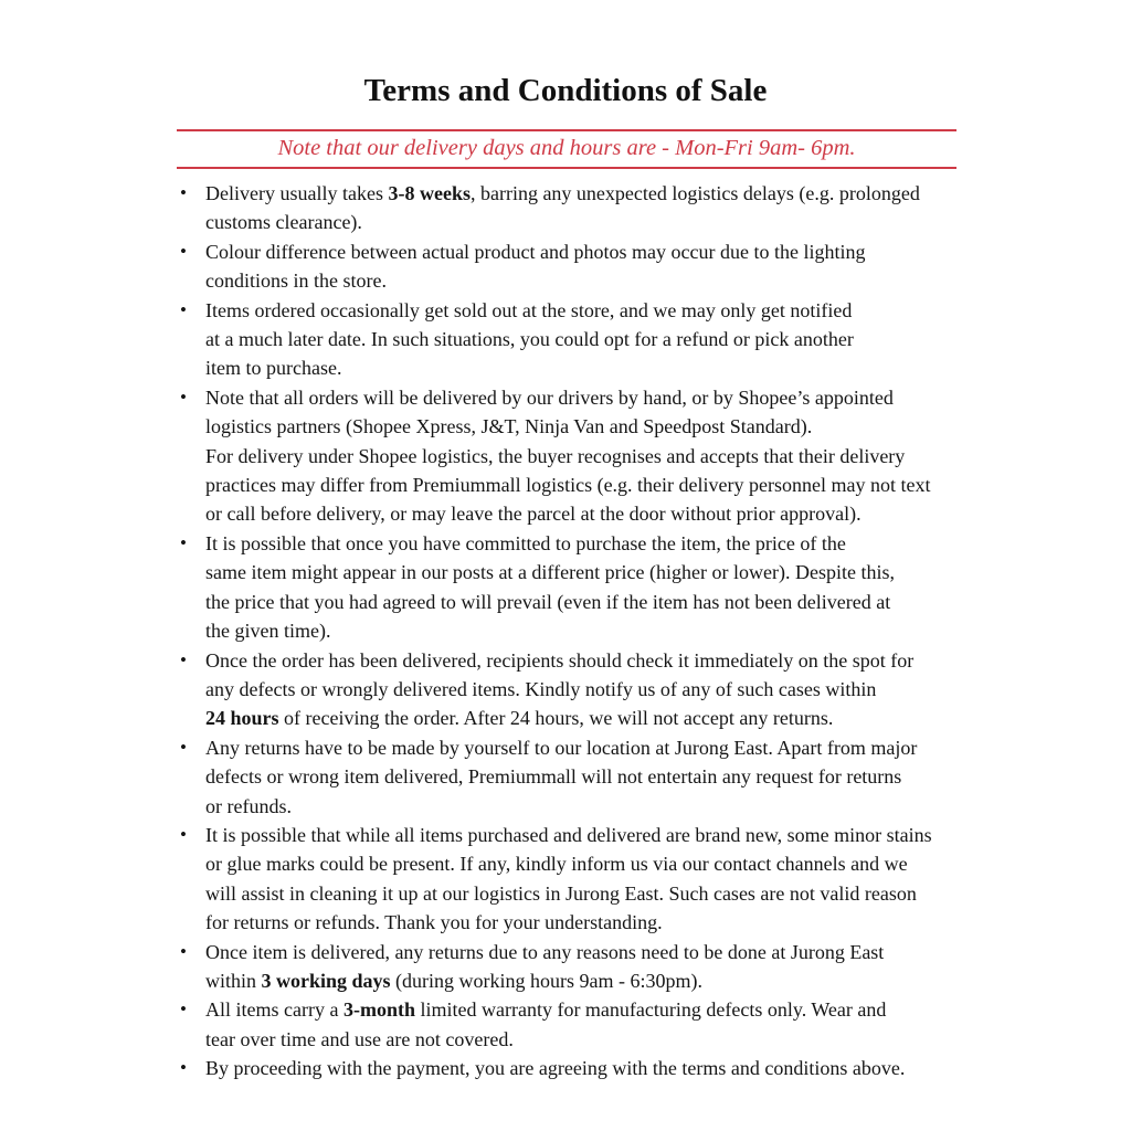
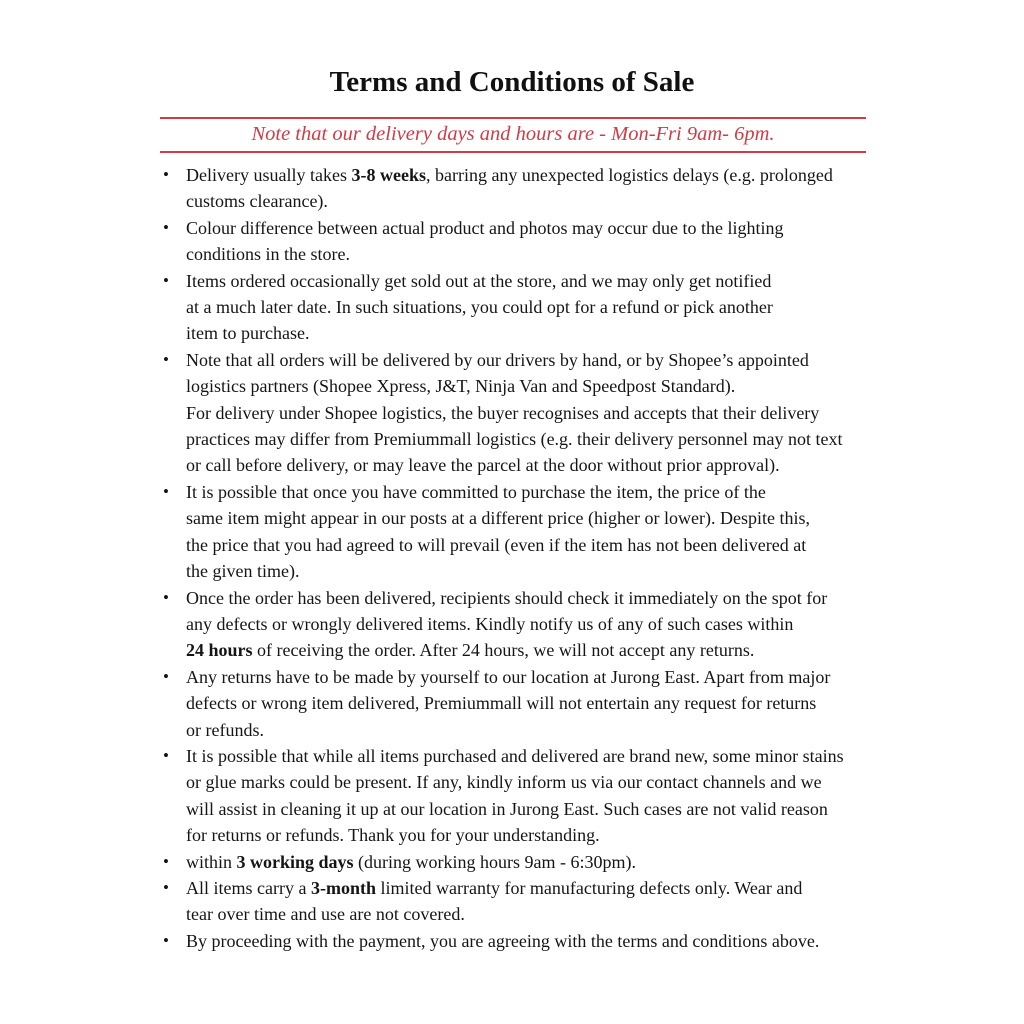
  Terms and Conditions of Sale
  Note that our delivery days and hours are - Mon-Fri 9am- 6pm.
  •
  Delivery usually takes 3-8 weeks, barring any unexpected logistics delays (e.g. prolonged
  customs clearance).
  •
  Colour difference between actual product and photos may occur due to the lighting
  conditions in the store.
  •
  Items ordered occasionally get sold out at the store, and we may only get notified
  at a much later date. In such situations, you could opt for a refund or pick another
  item to purchase.
  •
  Note that all orders will be delivered by our drivers by hand, or by Shopee’s appointed
  logistics partners (Shopee Xpress, J&T, Ninja Van and Speedpost Standard).
  For delivery under Shopee logistics, the buyer recognises and accepts that their delivery
  practices may differ from Premiummall logistics (e.g. their delivery personnel may not text
  or call before delivery, or may leave the parcel at the door without prior approval).
  •
  It is possible that once you have committed to purchase the item, the price of the
  same item might appear in our posts at a different price (higher or lower). Despite this,
  the price that you had agreed to will prevail (even if the item has not been delivered at
  the given time).
  •
  Once the order has been delivered, recipients should check it immediately on the spot for
  any defects or wrongly delivered items. Kindly notify us of any of such cases within
  24 hours of receiving the order. After 24 hours, we will not accept any returns.
  •
  Any returns have to be made by yourself to our location at Jurong East. Apart from major
  defects or wrong item delivered, Premiummall will not entertain any request for returns
  or refunds.
  •
  It is possible that while all items purchased and delivered are brand new, some minor stains
  or glue marks could be present. If any, kindly inform us via our contact channels and we
- will assist in cleaning it up at our logistics in Jurong East. Such cases are not valid reason
+ will assist in cleaning it up at our location in Jurong East. Such cases are not valid reason
  for returns or refunds. Thank you for your understanding.
  •
- Once item is delivered, any returns due to any reasons need to be done at Jurong East
  within 3 working days (during working hours 9am - 6:30pm).
  •
  All items carry a 3-month limited warranty for manufacturing defects only. Wear and
  tear over time and use are not covered.
  •
  By proceeding with the payment, you are agreeing with the terms and conditions above.
